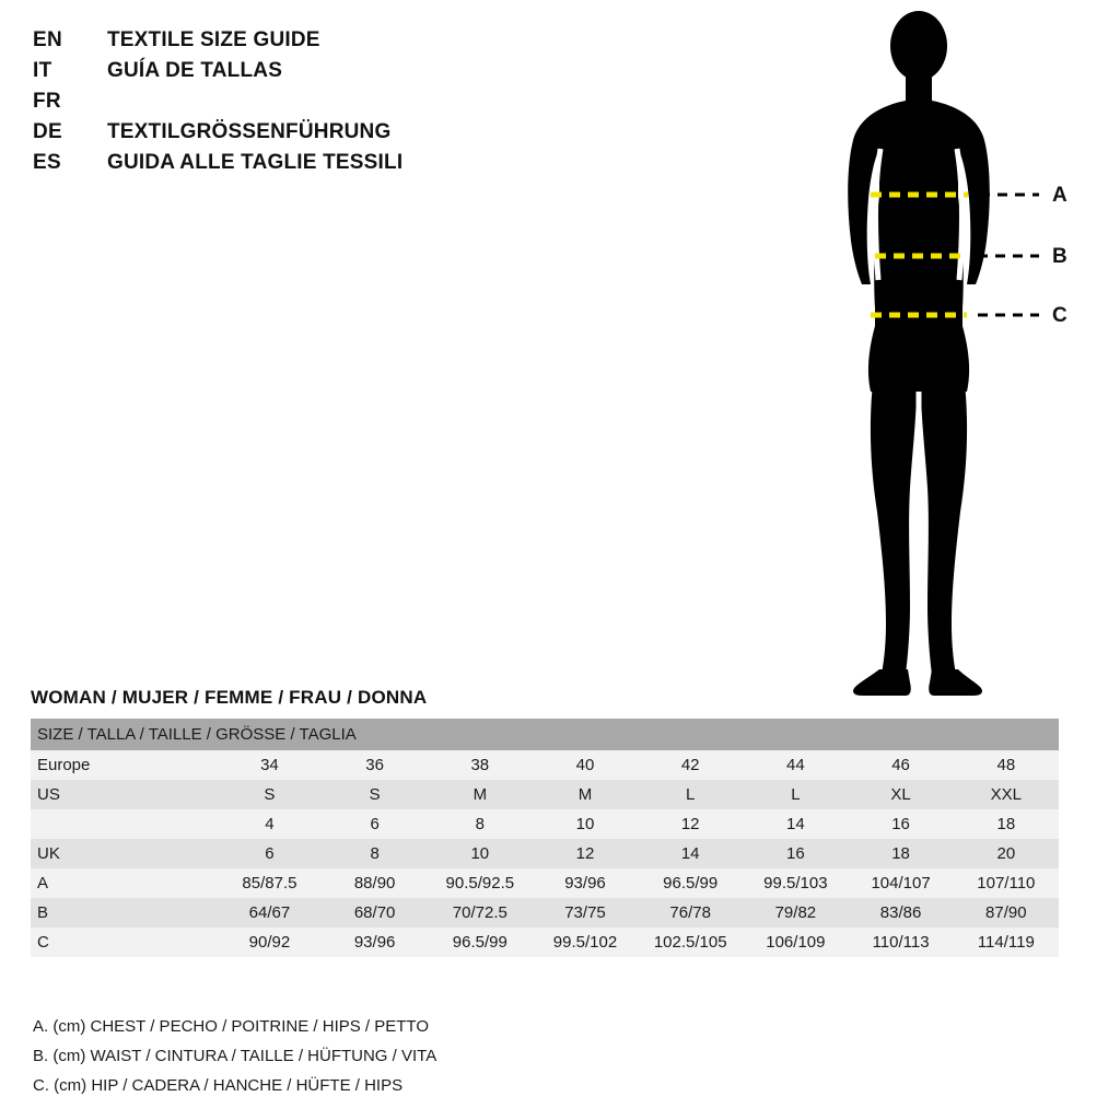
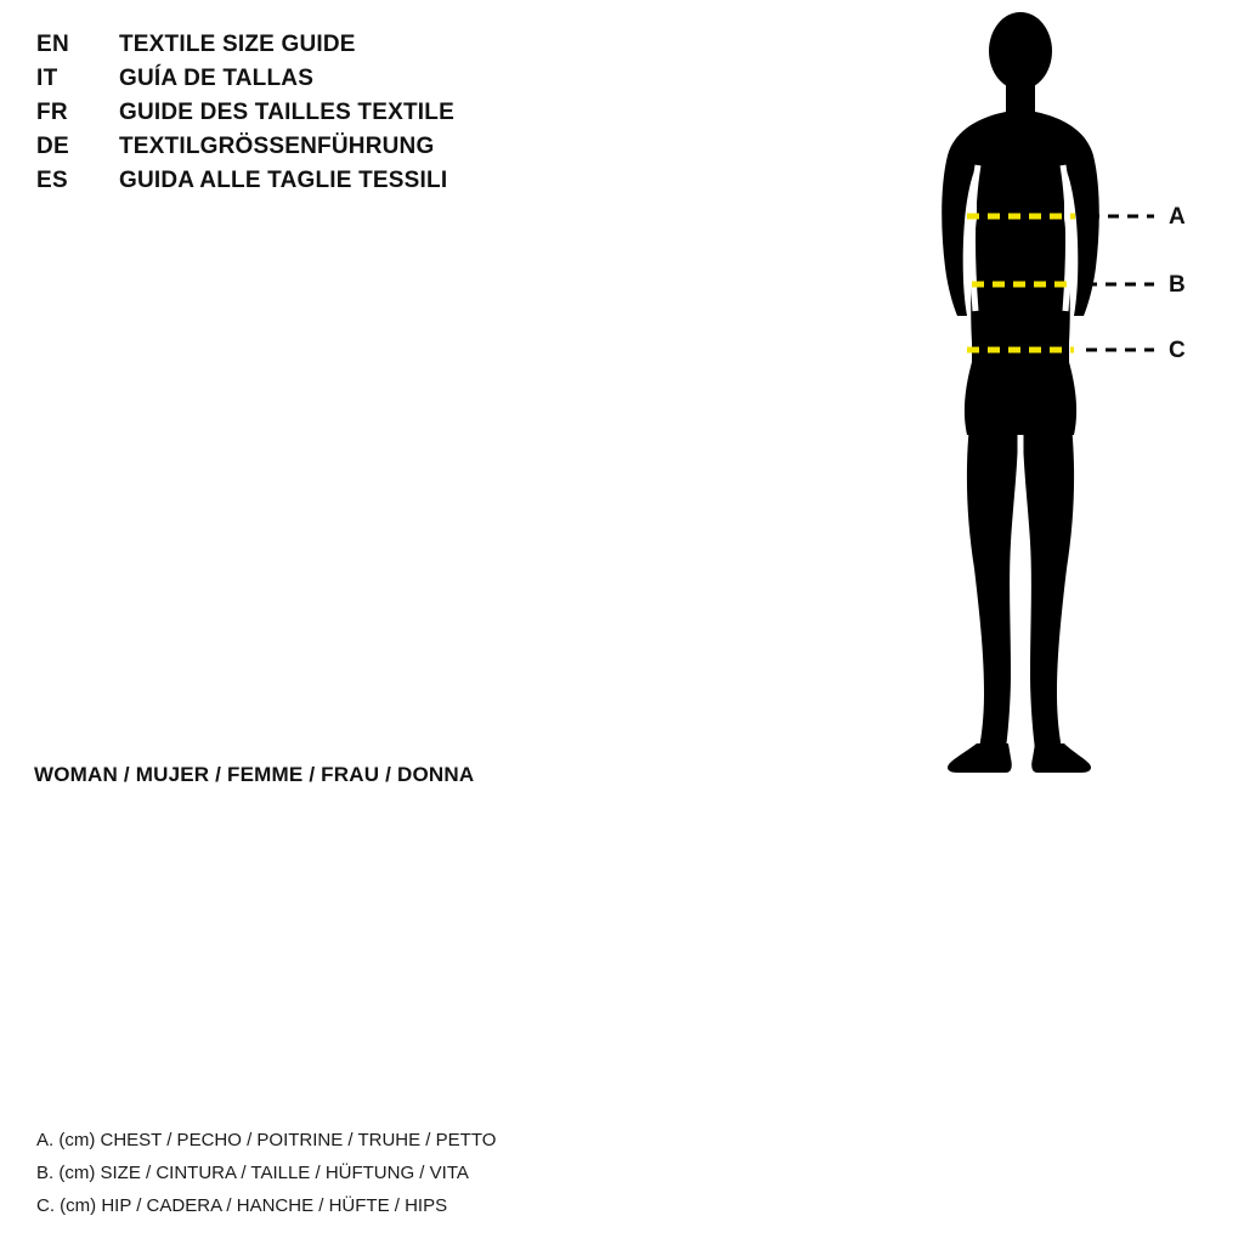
  EN
  TEXTILE SIZE GUIDE
  IT
  GUÍA DE TALLAS
  FR
+ GUIDE DES TAILLES TEXTILE
  DE
  TEXTILGRÖSSENFÜHRUNG
  ES
  GUIDA ALLE TAGLIE TESSILI
  A
  B
  C
  WOMAN / MUJER / FEMME / FRAU / DONNA
- SIZE / TALLA / TAILLE / GRÖSSE / TAGLIA
- Europe	34	36	38	40	42	44	46	48
- US	S	S	M	M	L	L	XL	XXL
- 	4	6	8	10	12	14	16	18
- UK	6	8	10	12	14	16	18	20
- A	85/87.5	88/90	90.5/92.5	93/96	96.5/99	99.5/103	104/107	107/110
- B	64/67	68/70	70/72.5	73/75	76/78	79/82	83/86	87/90
- C	90/92	93/96	96.5/99	99.5/102	102.5/105	106/109	110/113	114/119
- A. (cm) CHEST / PECHO / POITRINE / HIPS / PETTO
+ A. (cm) CHEST / PECHO / POITRINE / TRUHE / PETTO
- B. (cm) WAIST / CINTURA / TAILLE / HÜFTUNG / VITA
+ B. (cm) SIZE / CINTURA / TAILLE / HÜFTUNG / VITA
  C. (cm) HIP / CADERA / HANCHE / HÜFTE / HIPS
